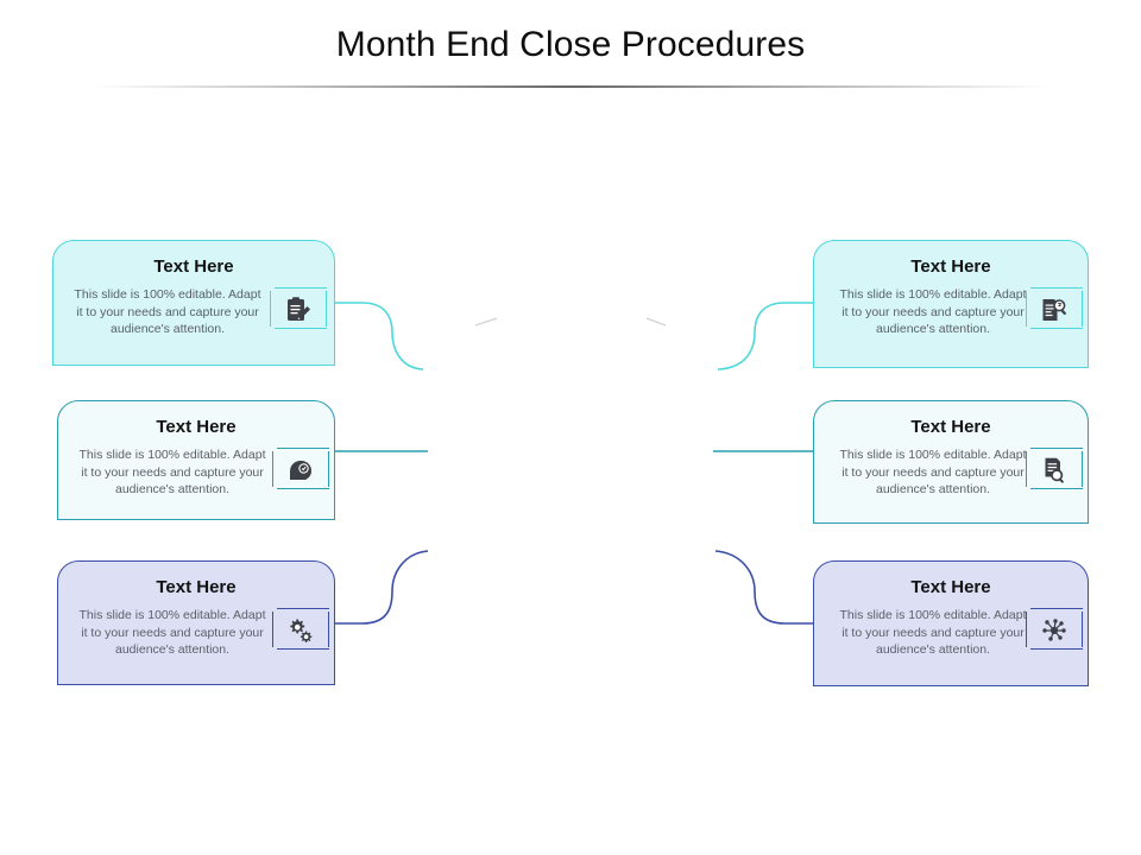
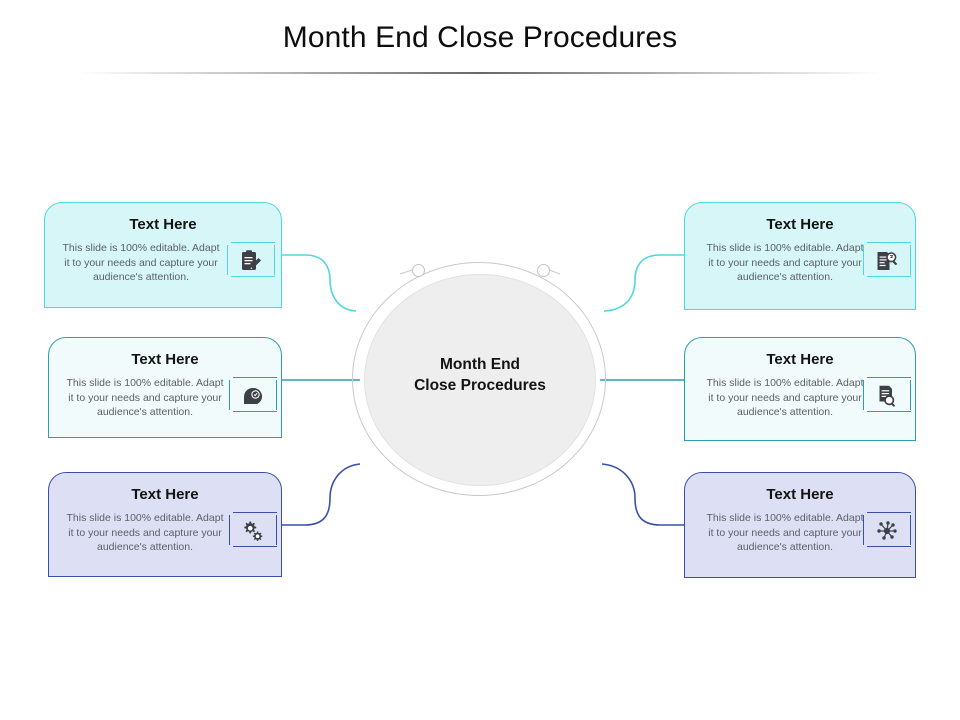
  Month End Close Procedures
+ Month End
+ Close Procedures
  Text Here
  This slide is 100% editable. Adapt it to your needs and capture your audience's attention.
  Text Here
  This slide is 100% editable. Adapt it to your needs and capture your audience's attention.
  Text Here
  This slide is 100% editable. Adapt it to your needs and capture your audience's attention.
  Text Here
  This slide is 100% editable. Adap it to your needs and capture your audience's attention.
  Text Here
  This slide is 100% editable. Adap it to your needs and capture your audience's attention.
  Text Here
  This slide is 100% editable. Adap it to your needs and capture your audience's attention.
